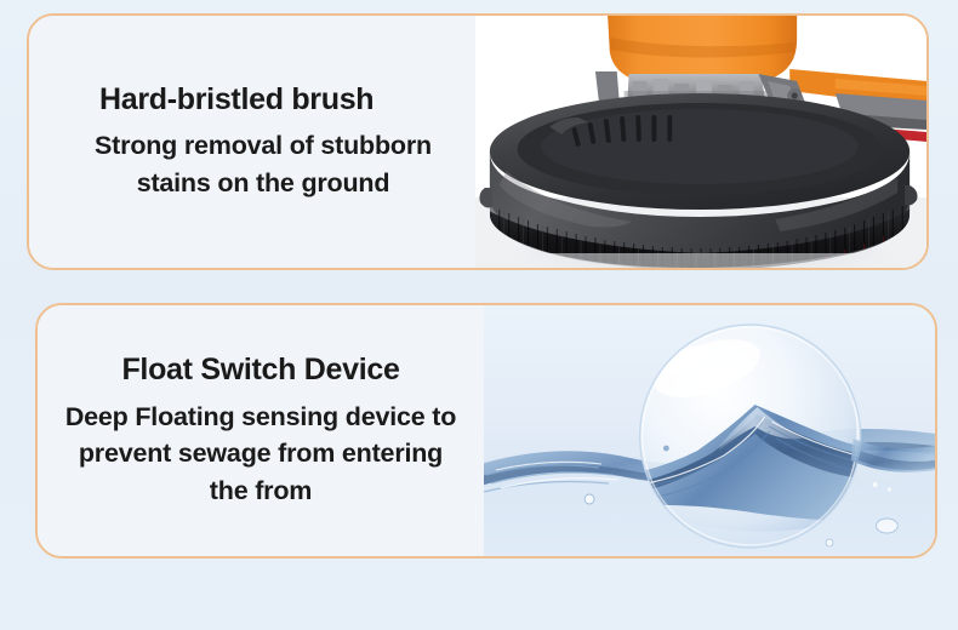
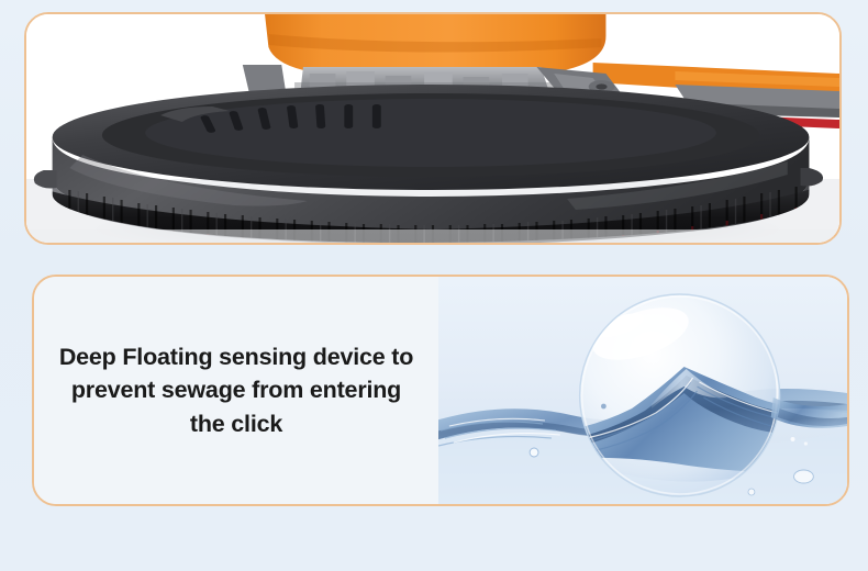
- Hard-bristled brush
- Strong removal of stubborn stains on the ground
- Float Switch Device
- Deep Floating sensing device to prevent sewage from entering the from
+ Deep Floating sensing device to prevent sewage from entering the click
